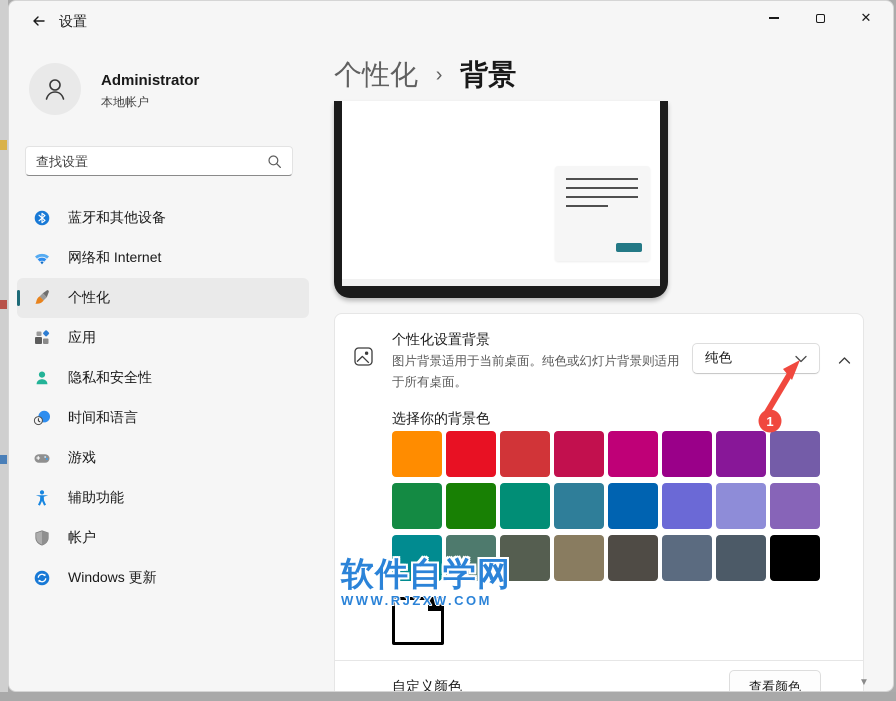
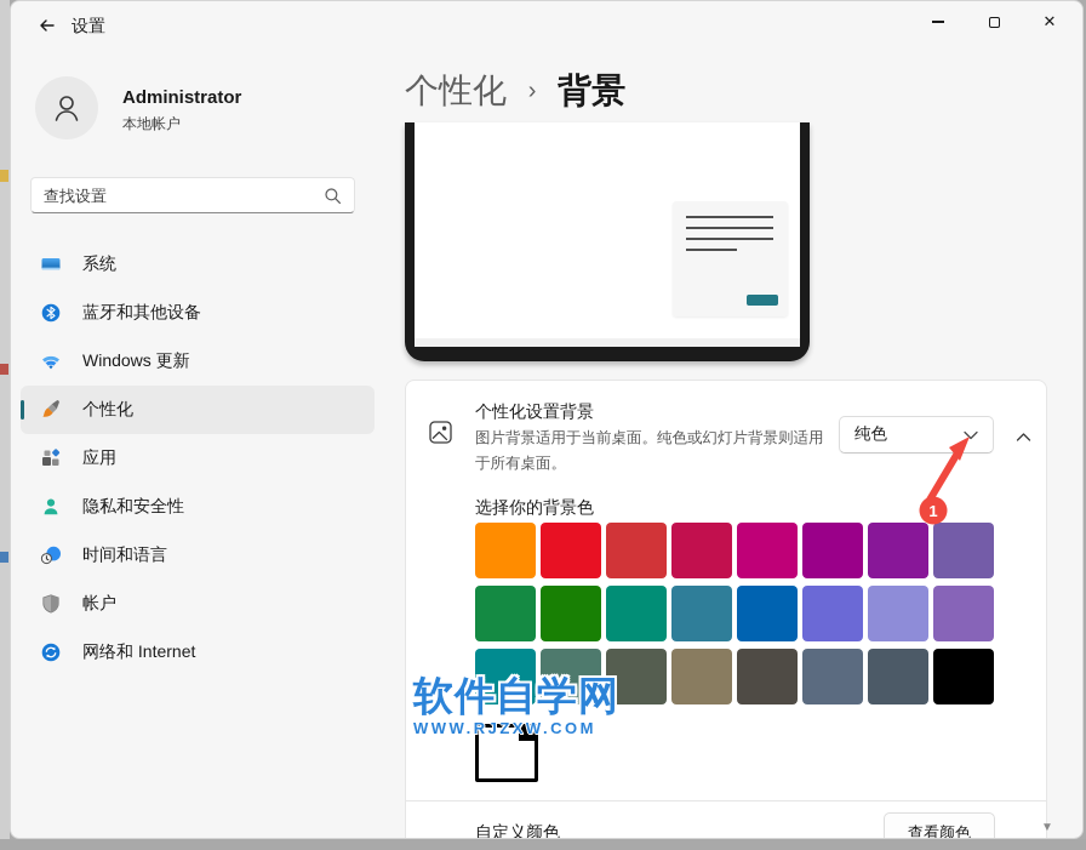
  设置
  ✕
  Administrator
  本地帐户
  查找设置
+ 系统
  蓝牙和其他设备
- 网络和 Internet
+ Windows 更新
  个性化
  应用
  隐私和安全性
  时间和语言
- 游戏
- 辅助功能
  帐户
- Windows 更新
+ 网络和 Internet
  个性化 › 背景
  个性化设置背景
  图片背景适用于当前桌面。纯色或幻灯片背景则适用于所有桌面。
  纯色
  选择你的背景色
  自定义颜色
  查看颜色
  ▼
  软件自学网
  WWW.RJZXW.COM
  1
